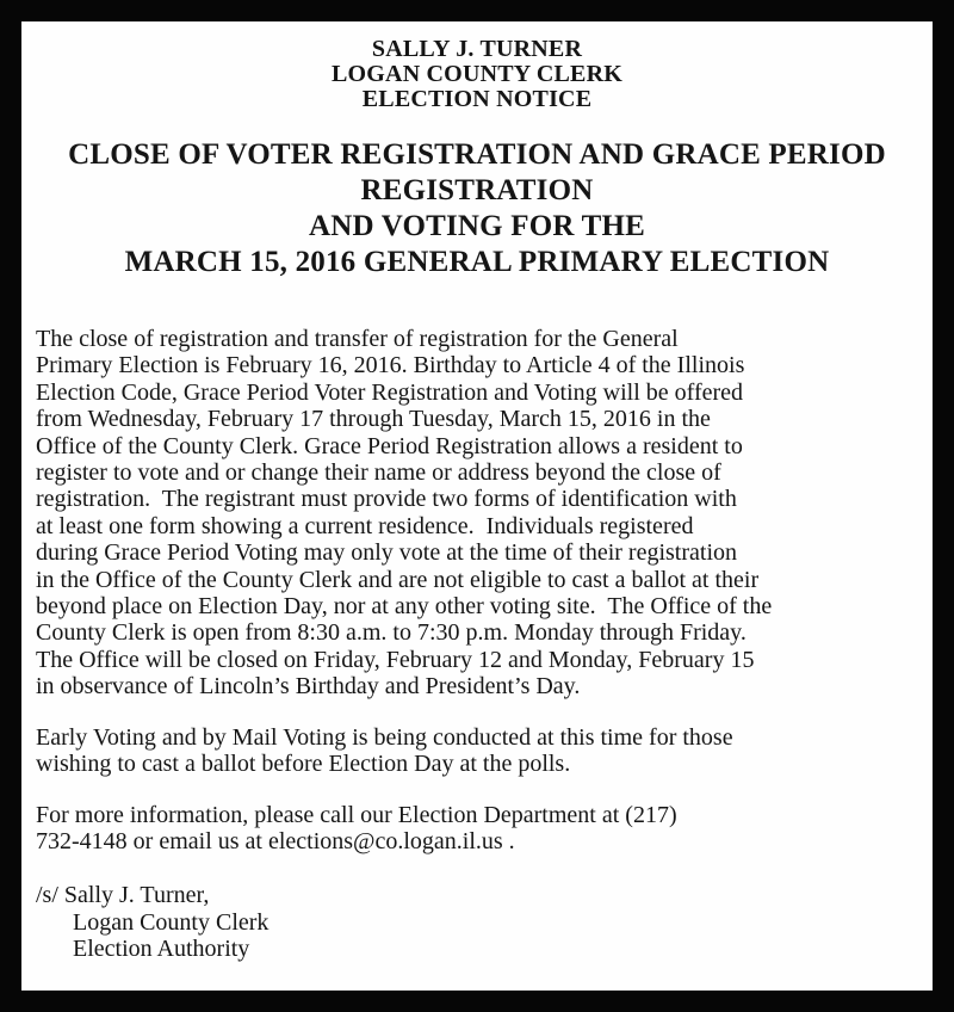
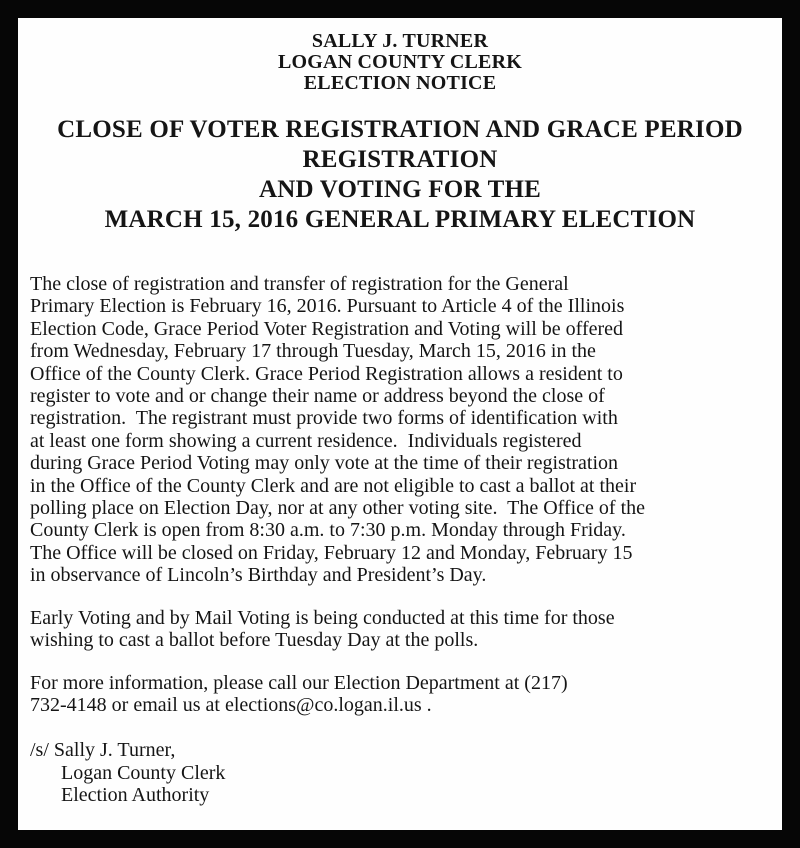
  SALLY J. TURNER
  LOGAN COUNTY CLERK
  ELECTION NOTICE
  CLOSE OF VOTER REGISTRATION AND GRACE PERIOD
  REGISTRATION
  AND VOTING FOR THE
  MARCH 15, 2016 GENERAL PRIMARY ELECTION
  The close of registration and transfer of registration for the General
- Primary Election is February 16, 2016. Birthday to Article 4 of the Illinois
+ Primary Election is February 16, 2016. Pursuant to Article 4 of the Illinois
  Election Code, Grace Period Voter Registration and Voting will be offered
  from Wednesday, February 17 through Tuesday, March 15, 2016 in the
  Office of the County Clerk. Grace Period Registration allows a resident to
  register to vote and or change their name or address beyond the close of
  registration. The registrant must provide two forms of identification with
  at least one form showing a current residence. Individuals registered
  during Grace Period Voting may only vote at the time of their registration
  in the Office of the County Clerk and are not eligible to cast a ballot at their
- beyond place on Election Day, nor at any other voting site. The Office of the
+ polling place on Election Day, nor at any other voting site. The Office of the
  County Clerk is open from 8:30 a.m. to 7:30 p.m. Monday through Friday.
  The Office will be closed on Friday, February 12 and Monday, February 15
  in observance of Lincoln’s Birthday and President’s Day.
  Early Voting and by Mail Voting is being conducted at this time for those
- wishing to cast a ballot before Election Day at the polls.
+ wishing to cast a ballot before Tuesday Day at the polls.
  For more information, please call our Election Department at (217)
  732-4148 or email us at elections@co.logan.il.us .
  /s/ Sally J. Turner,
  Logan County Clerk
  Election Authority
